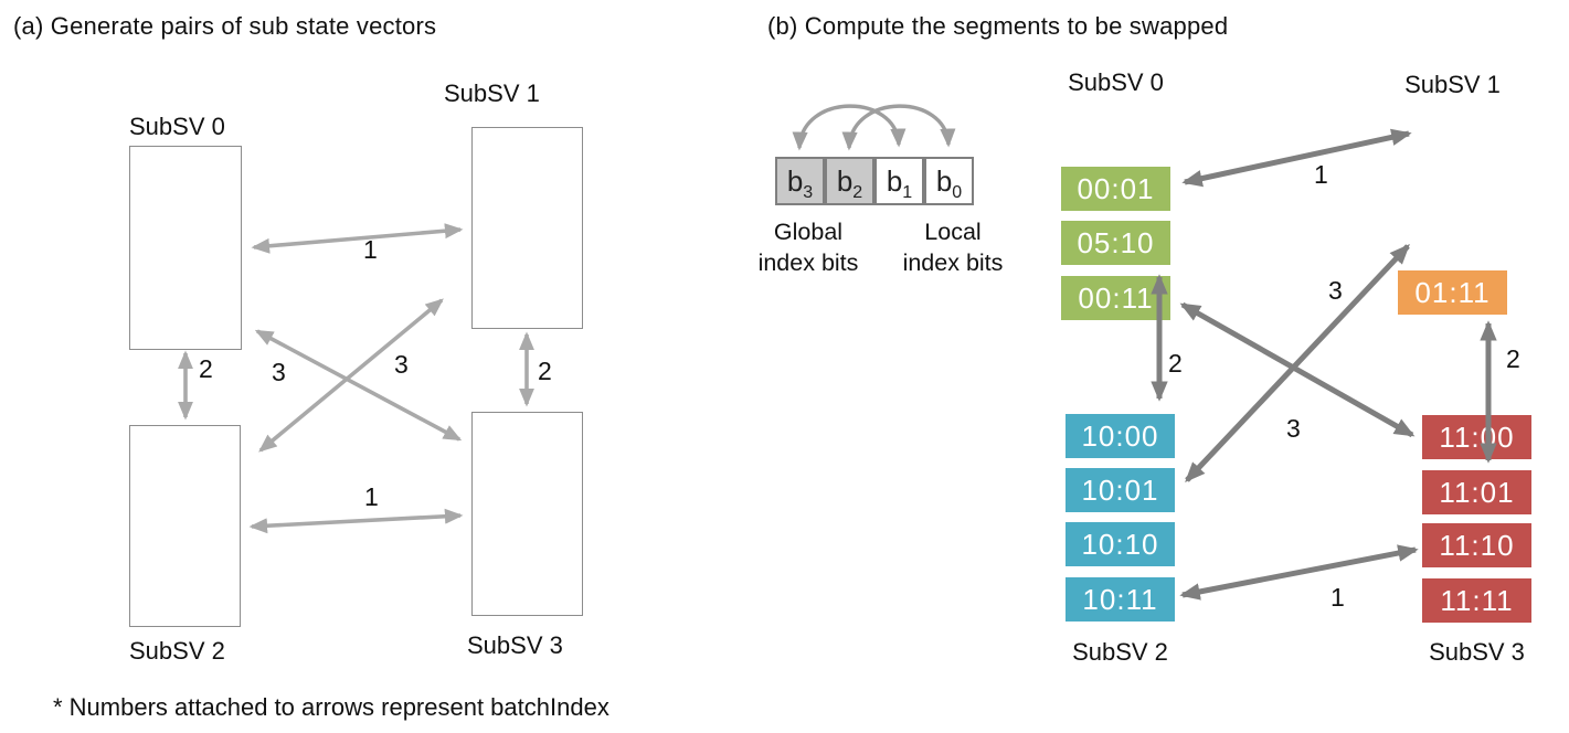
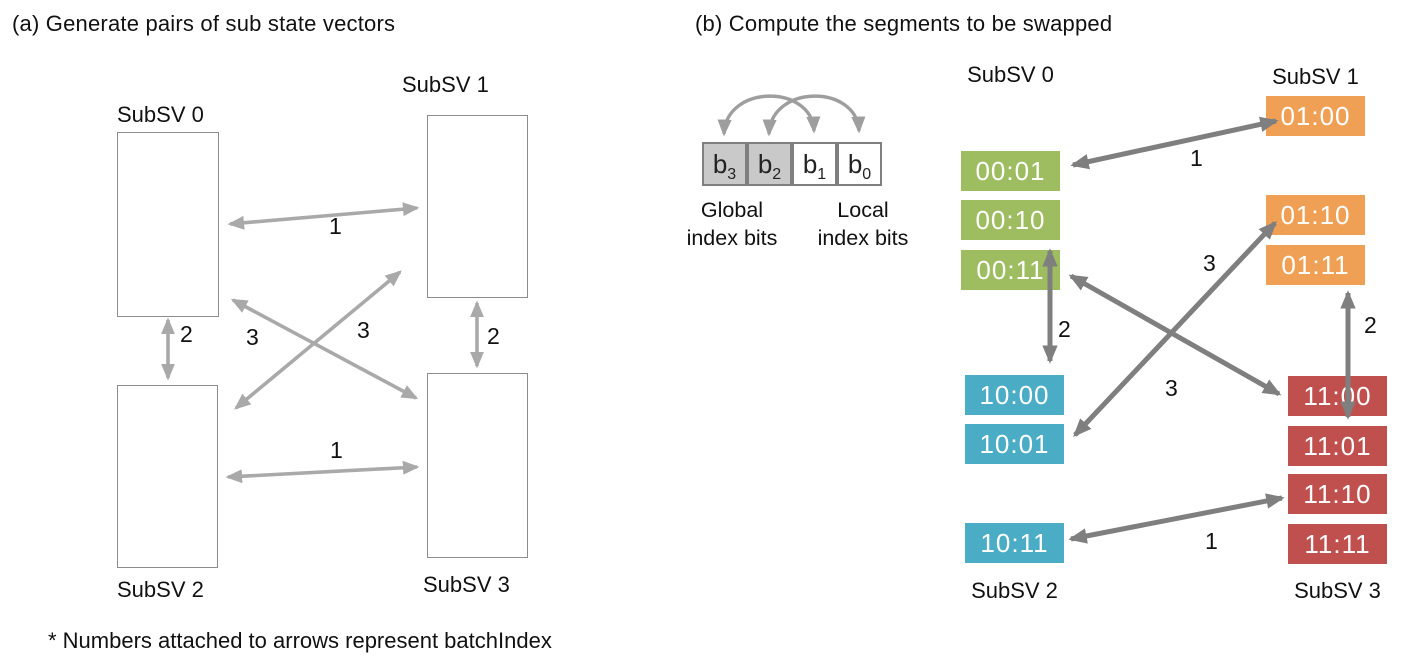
  (a) Generate pairs of sub state vectors
  SubSV 0
  SubSV 1
  SubSV 2
  SubSV 3
  * Numbers attached to arrows represent batchIndex
  (b) Compute the segments to be swapped
  b3
  b2
  b1
  b0
  Global
  index bits
  Local
  index bits
  SubSV 0
  SubSV 1
  SubSV 2
  SubSV 3
  00:01
- 05:10
+ 00:10
  00:11
+ 01:00
+ 01:10
  01:11
  10:00
  10:01
- 10:10
  10:11
  11:0
  11:01
  11:10
  11:11
  1
  2
  2
  3
  3
  1
  1
  2
  2
  3
  3
  1
